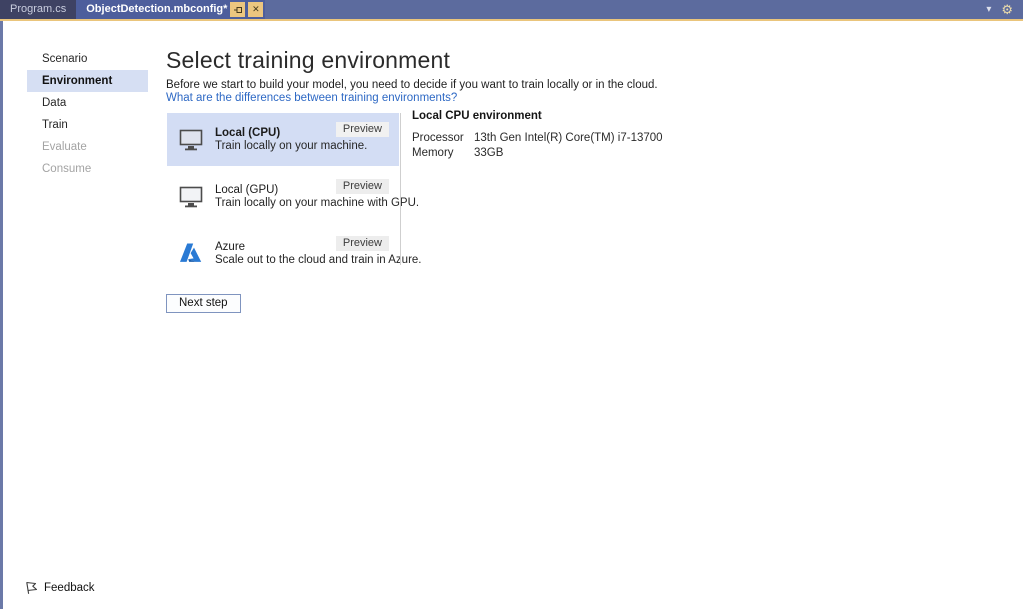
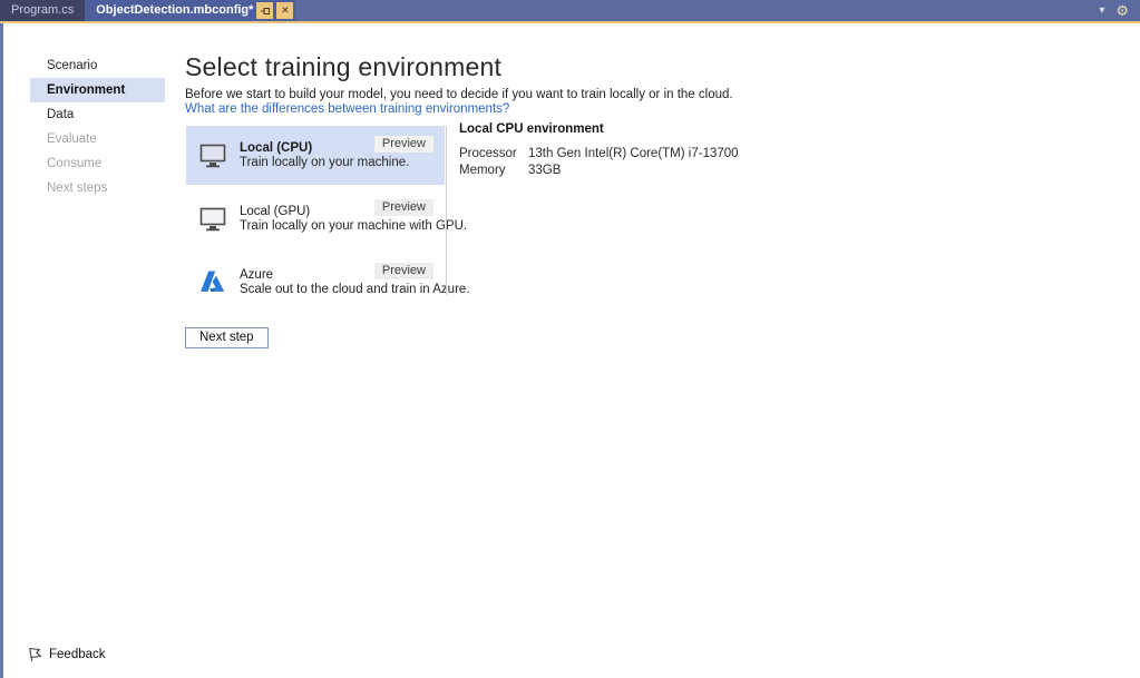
  Program.cs
  ObjectDetection.mbconfig*
  ✕
  ▾
  ⚙
  Scenario
  Environment
  Data
- Train
  Evaluate
  Consume
+ Next steps
  Select training environment
  Before we start to build your model, you need to decide if you want to train locally or in the cloud.
  What are the differences between training environments?
  Local (CPU)
  Train locally on your machine.
  Preview
  Local (GPU)
  Train locally on your machine with GPU.
  Preview
  Azure
  Scale out to the cloud and train in Azure.
  Preview
  Local CPU environment
  Processor
  13th Gen Intel(R) Core(TM) i7-13700
  Memory
  33GB
  Next step
  Feedback
